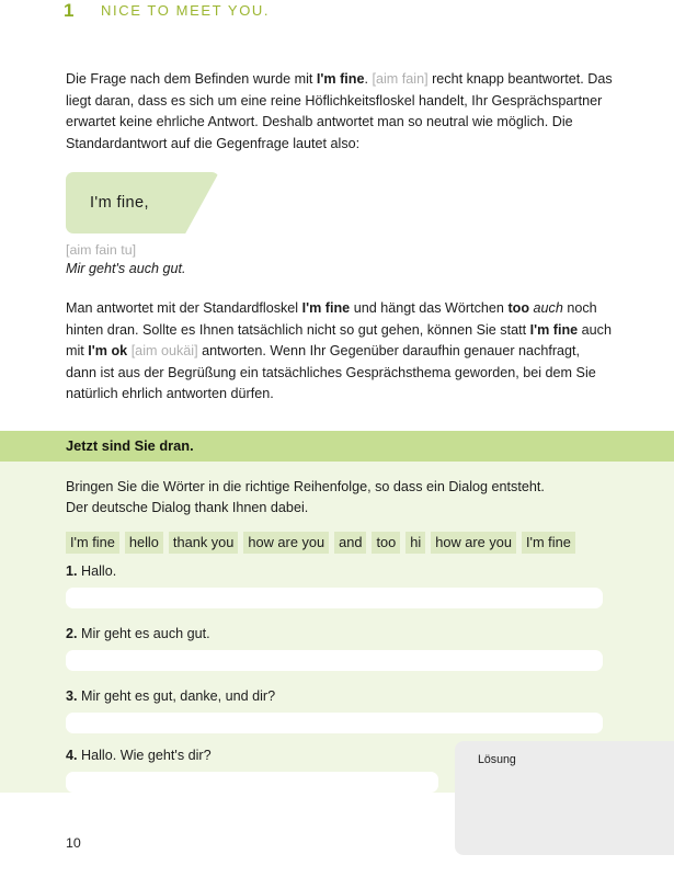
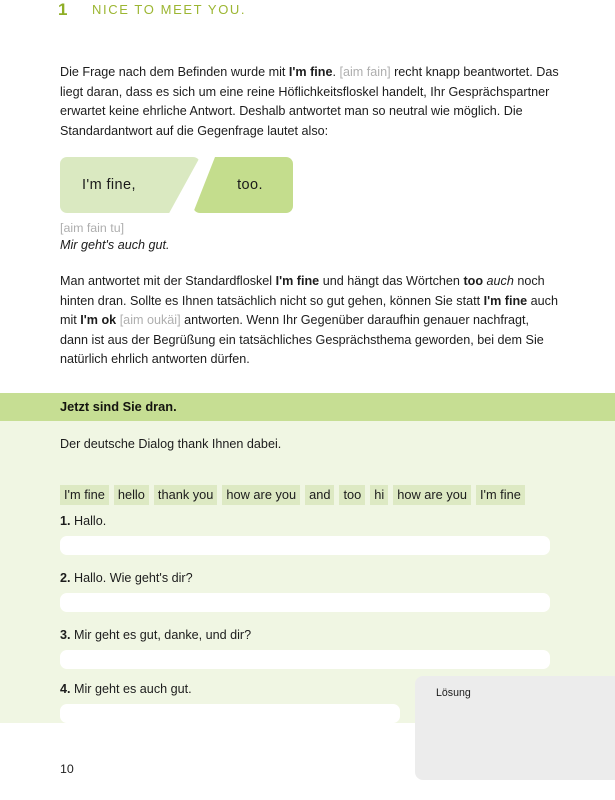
  1
  NICE TO MEET YOU.
  Die Frage nach dem Befinden wurde mit I'm fine. [aim fain] recht knapp beantwortet. Das liegt daran, dass es sich um eine reine Höflichkeitsfloskel handelt, Ihr Gesprächspartner erwartet keine ehrliche Antwort. Deshalb antwortet man so neutral wie möglich. Die Standardantwort auf die Gegenfrage lautet also:
  I'm fine,
+ too.
  [aim fain tu]
  Mir geht's auch gut.
  Man antwortet mit der Standardfloskel I'm fine und hängt das Wörtchen too auch noch hinten dran. Sollte es Ihnen tatsächlich nicht so gut gehen, können Sie statt I'm fine auch mit I'm ok [aim oukäi] antworten. Wenn Ihr Gegenüber daraufhin genauer nachfragt, dann ist aus der Begrüßung ein tatsächliches Gesprächsthema geworden, bei dem Sie natürlich ehrlich antworten dürfen.
  Jetzt sind Sie dran.
- Bringen Sie die Wörter in die richtige Reihenfolge, so dass ein Dialog entsteht.
  Der deutsche Dialog thank Ihnen dabei.
  I'm fine hello thank you how are you and too hi how are you I'm fine
  1. Hallo.
- 2. Mir geht es auch gut.
+ 2. Hallo. Wie geht's dir?
  3. Mir geht es gut, danke, und dir?
- 4. Hallo. Wie geht's dir?
+ 4. Mir geht es auch gut.
  Lösung
  10
